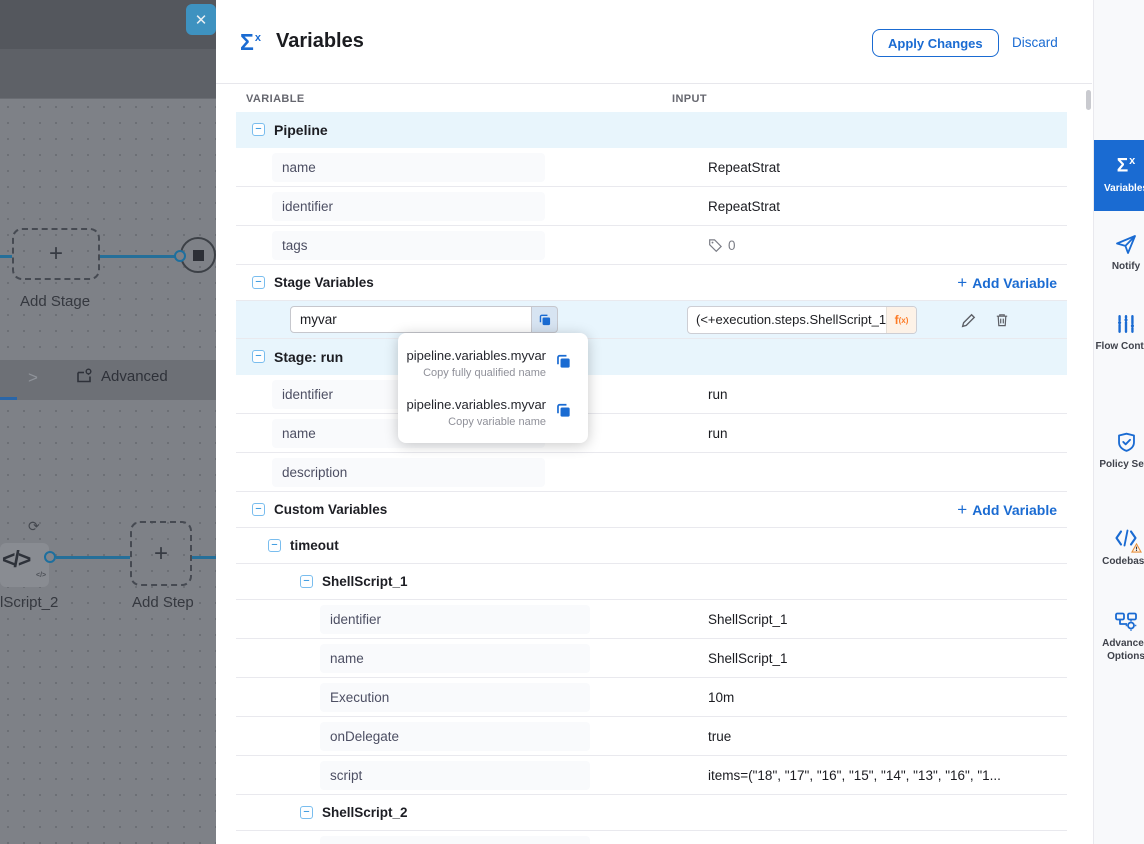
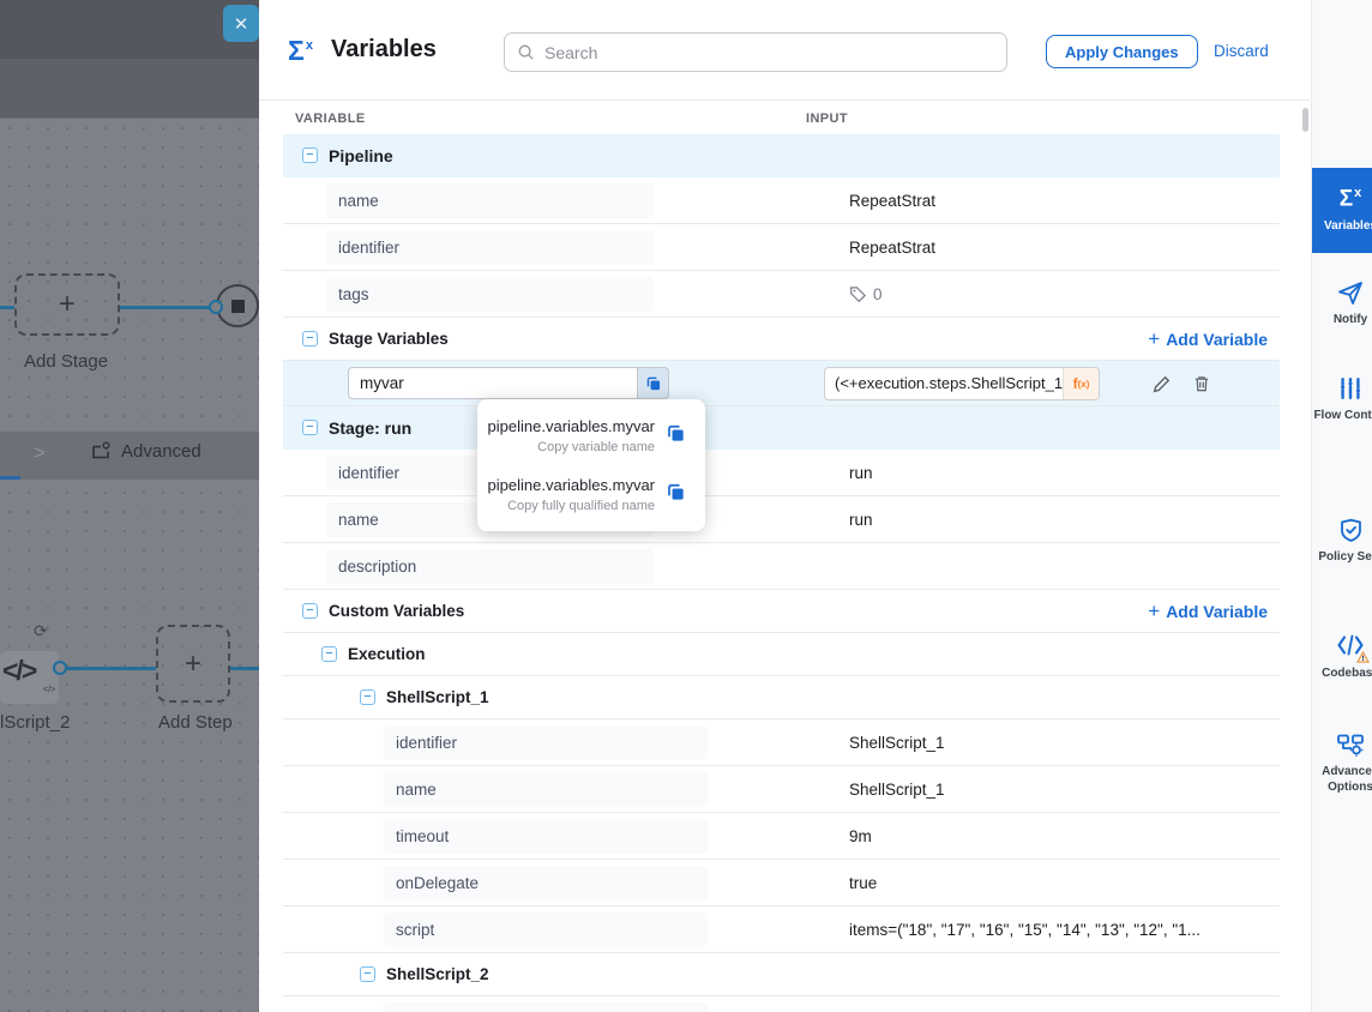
  ✕
  +
  Add Stage
  >
  Advanced
  ⟳
  </>
  +
  lScript_2
  Add Step
  Σx
  Variables
+ Search
  Apply Changes
  Discard
  VARIABLE
  INPUT
  −
  Pipeline
  name
  RepeatStrat
  identifier
  RepeatStrat
  tags
  0
  −
  Stage Variables
  +
  Add Variable
  myvar
  (<+execution.steps.ShellScript_1
  f
  (x)
  −
  Stage: run
  identifier
  run
  name
  run
  description
  −
  Custom Variables
  +
  Add Variable
  −
- timeout
+ Execution
  −
  ShellScript_1
  identifier
  ShellScript_1
  name
  ShellScript_1
- Execution
+ timeout
- 10m
+ 9m
  onDelegate
  true
  script
- items=("18", "17", "16", "15", "14", "13", "16", "1...
+ items=("18", "17", "16", "15", "14", "13", "12", "1...
  −
  ShellScript_2
  pipeline.variables.myvar
- Copy fully qualified name
+ Copy variable name
  pipeline.variables.myvar
- Copy variable name
+ Copy fully qualified name
  Σx
  Variable
  Notify
  Flow Cont
  Policy Se
  Codebas
  Advance Options
